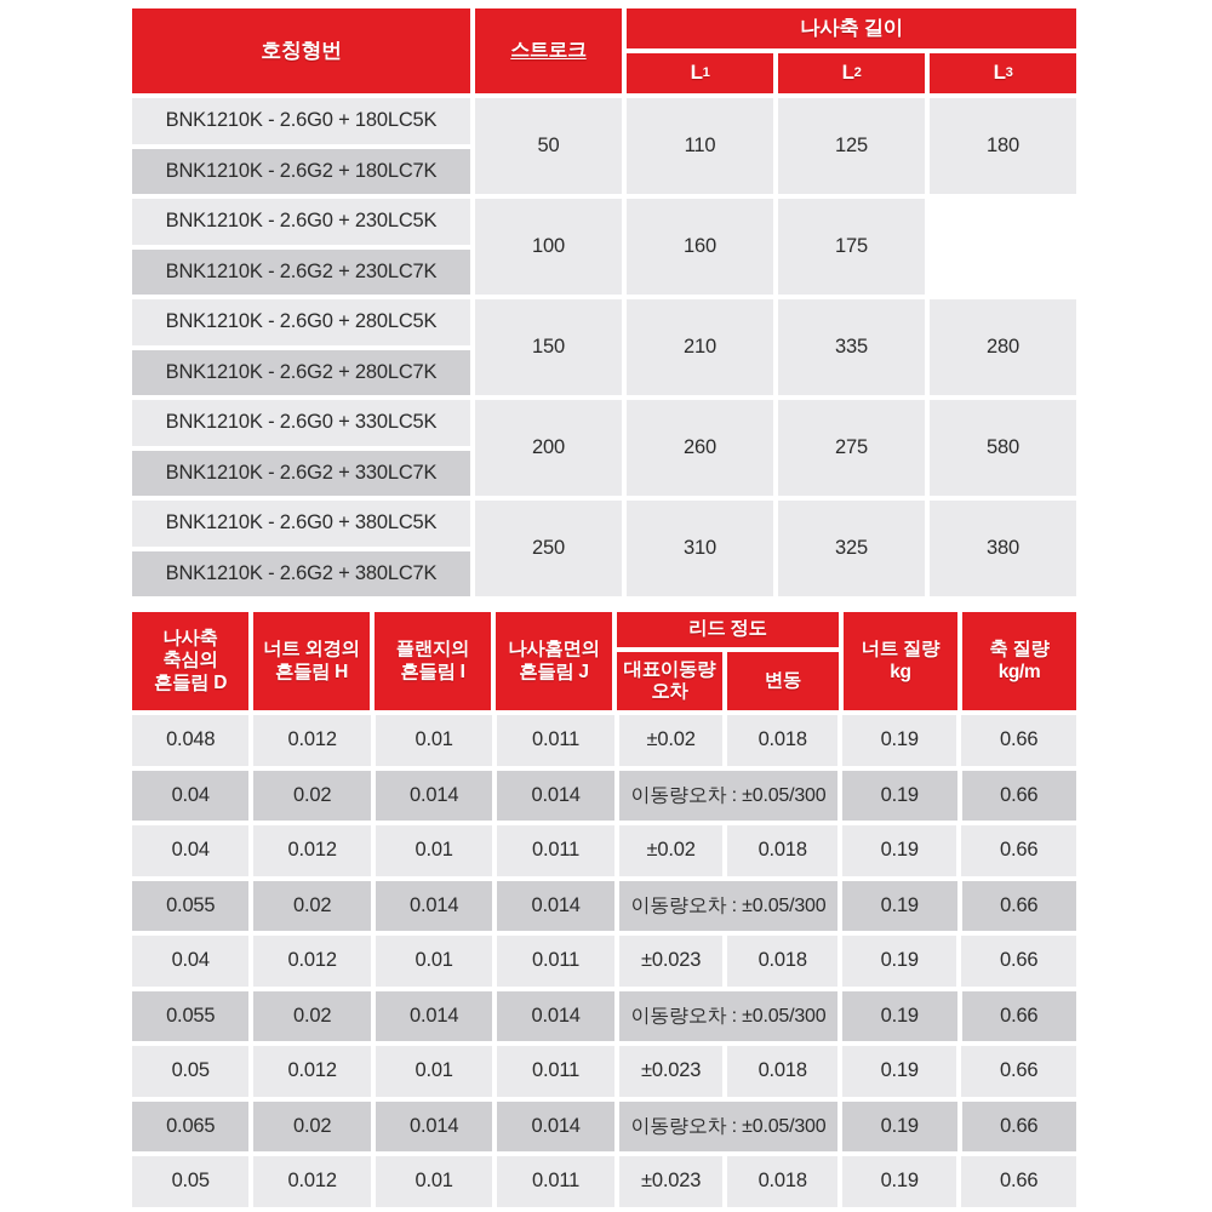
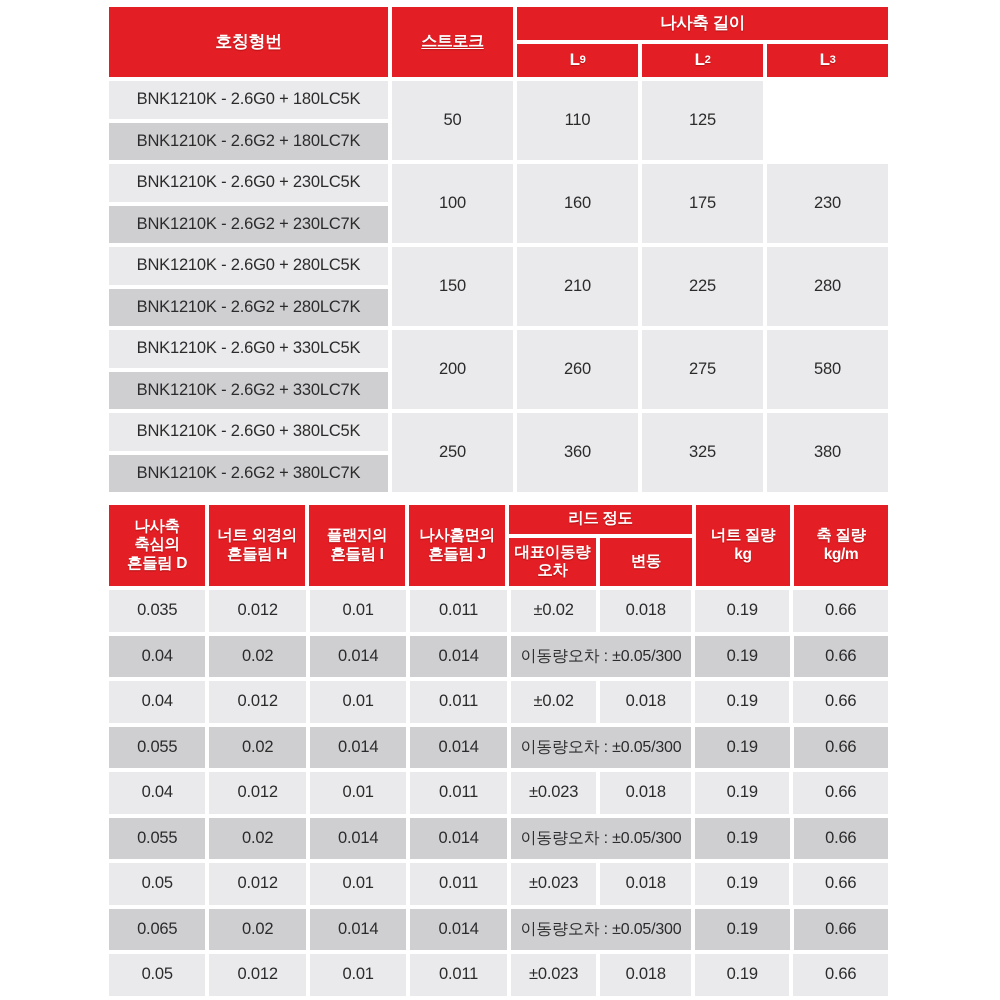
  호칭형번
  스트로크
  나사축 길이
  L
- 1
+ 9
  L
  2
  L
  3
  BNK1210K - 2.6G0 + 180LC5K
  BNK1210K - 2.6G2 + 180LC7K
  50
  110
  125
- 180
  BNK1210K - 2.6G0 + 230LC5K
  BNK1210K - 2.6G2 + 230LC7K
  100
  160
  175
+ 230
  BNK1210K - 2.6G0 + 280LC5K
  BNK1210K - 2.6G2 + 280LC7K
  150
  210
- 335
+ 225
  280
  BNK1210K - 2.6G0 + 330LC5K
  BNK1210K - 2.6G2 + 330LC7K
  200
  260
  275
  580
  BNK1210K - 2.6G0 + 380LC5K
  BNK1210K - 2.6G2 + 380LC7K
  250
- 310
+ 360
  325
  380
  나사축
  축심의
  흔들림 D
  너트 외경의
  흔들림 H
  플랜지의
  흔들림 I
  나사홈면의
  흔들림 J
  리드 정도
  대표이동량
  오차
  변동
  너트 질량
  kg
  축 질량
  kg/m
- 0.048
+ 0.035
  0.012
  0.01
  0.011
  ±0.02
  0.018
  0.19
  0.66
  0.04
  0.02
  0.014
  0.014
  이동량오차 : ±0.05/300
  0.19
  0.66
  0.04
  0.012
  0.01
  0.011
  ±0.02
  0.018
  0.19
  0.66
  0.055
  0.02
  0.014
  0.014
  이동량오차 : ±0.05/300
  0.19
  0.66
  0.04
  0.012
  0.01
  0.011
  ±0.023
  0.018
  0.19
  0.66
  0.055
  0.02
  0.014
  0.014
  이동량오차 : ±0.05/300
  0.19
  0.66
  0.05
  0.012
  0.01
  0.011
  ±0.023
  0.018
  0.19
  0.66
  0.065
  0.02
  0.014
  0.014
  이동량오차 : ±0.05/300
  0.19
  0.66
  0.05
  0.012
  0.01
  0.011
  ±0.023
  0.018
  0.19
  0.66
